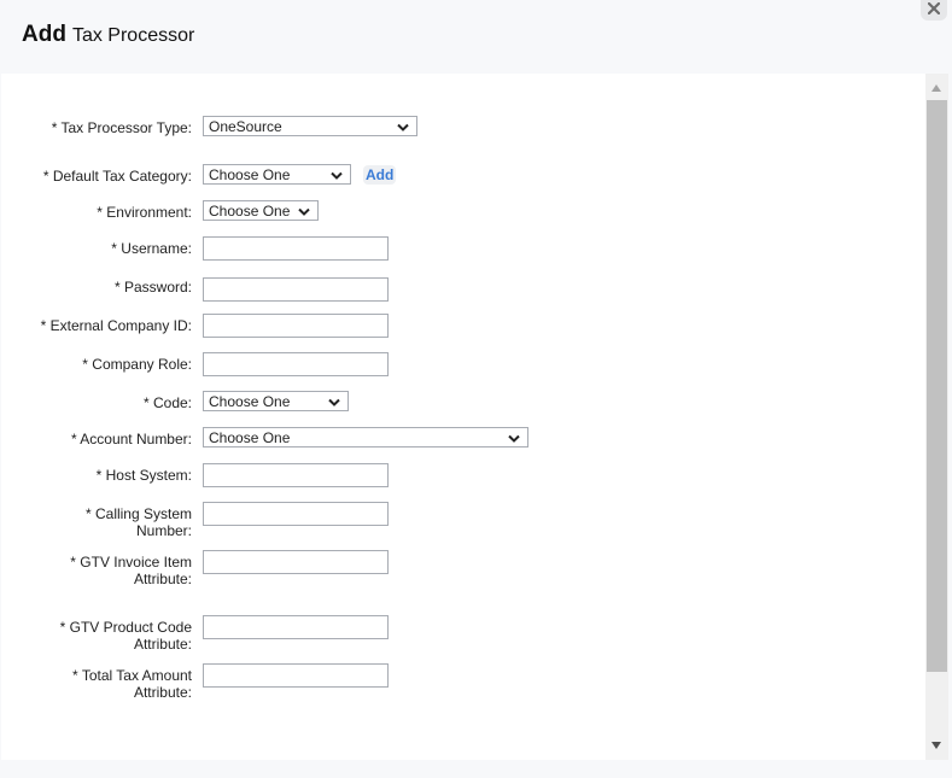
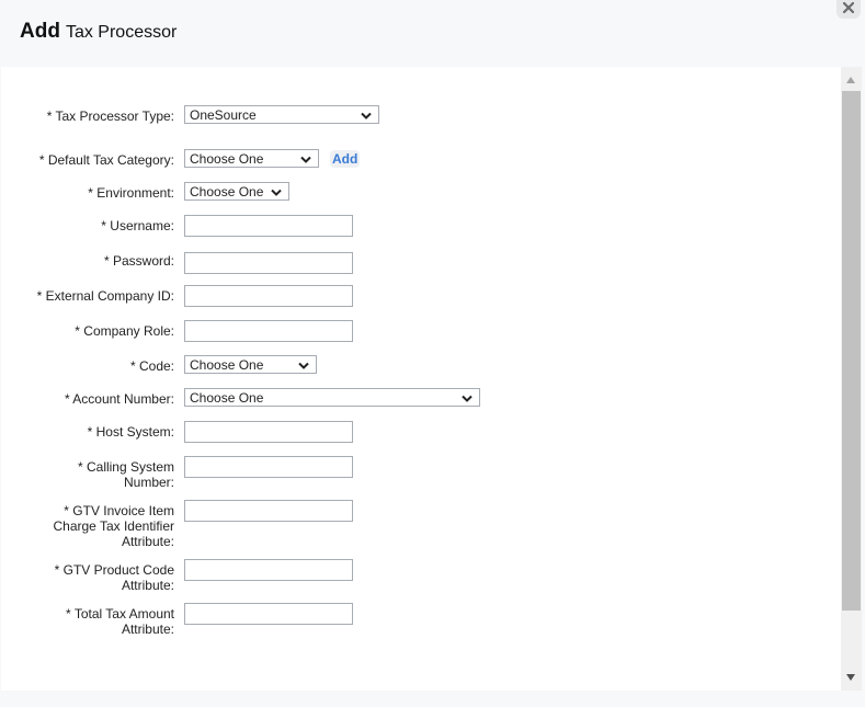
  Add Tax Processor
  * Tax Processor Type:
  OneSource
  * Default Tax Category:
  Choose One
  Add
  * Environment:
  Choose One
  * Username:
  * Password:
  * External Company ID:
  * Company Role:
  * Code:
  Choose One
  * Account Number:
  Choose One
  * Host System:
  * Calling System
  Number:
  * GTV Invoice Item
+ Charge Tax Identifier
  Attribute:
  * GTV Product Code
  Attribute:
  * Total Tax Amount
  Attribute:
